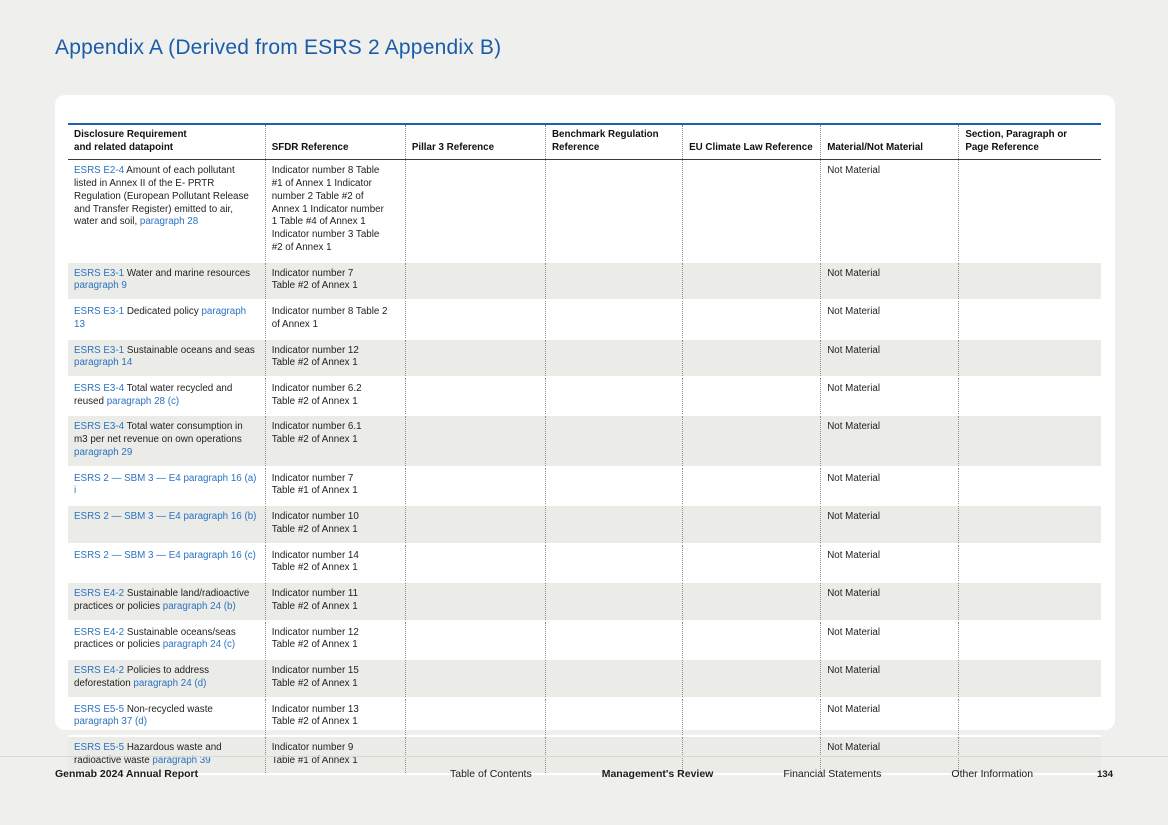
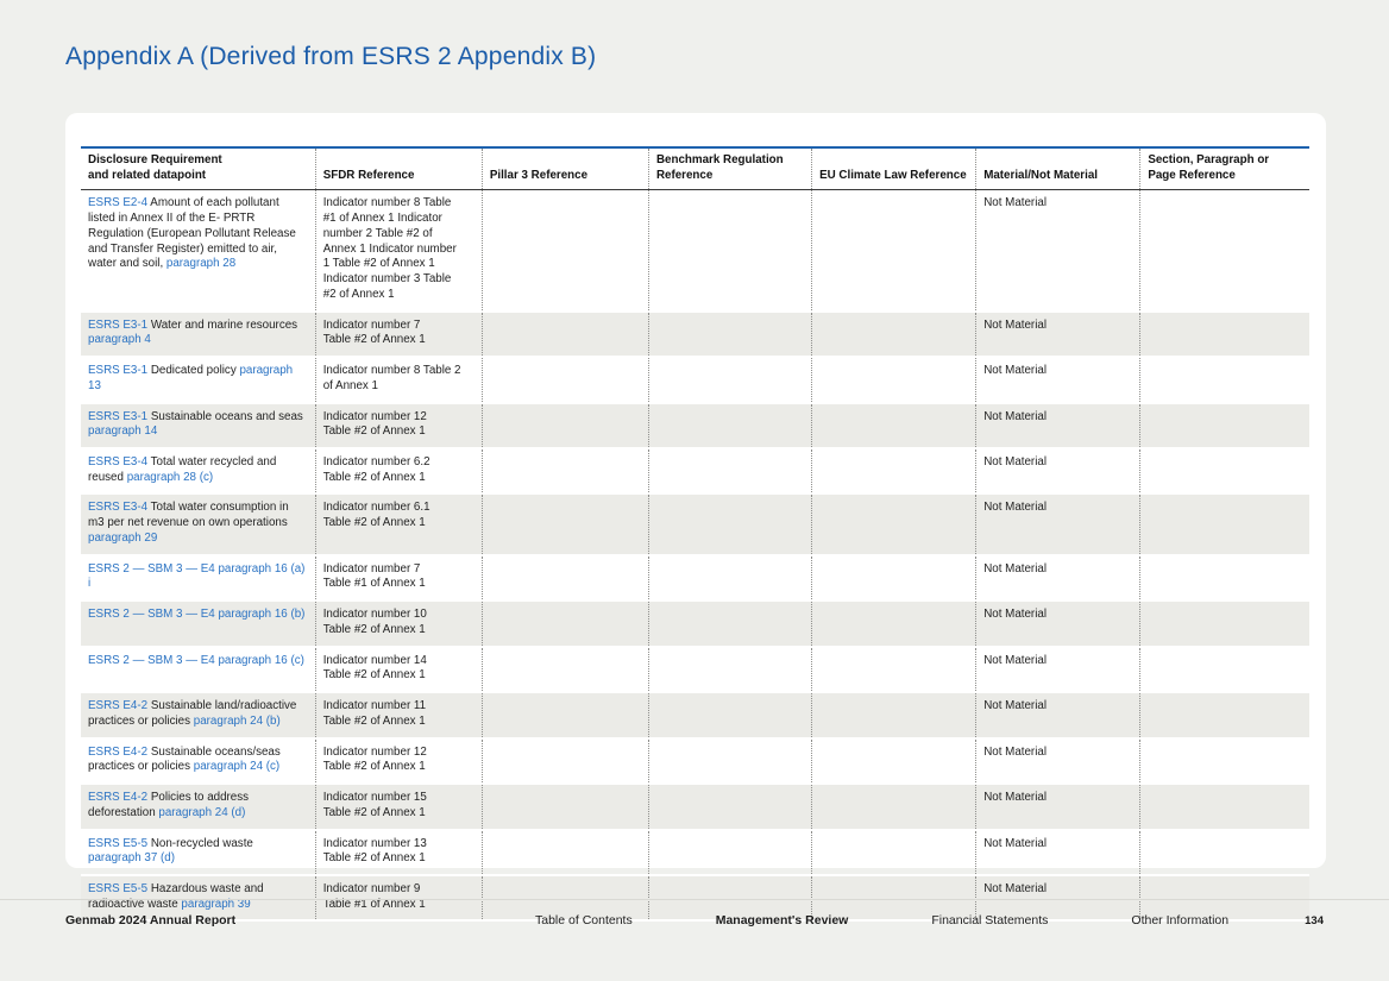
  Appendix A (Derived from ESRS 2 Appendix B)
  Disclosure Requirementand related datapoint	SFDR Reference	Pillar 3 Reference	Benchmark RegulationReference	EU Climate Law Reference	Material/Not Material	Section, Paragraph orPage Reference
- ESRS E2-4 Amount of each pollutant listed in Annex II of the E- PRTR Regulation (European Pollutant Release and Transfer Register) emitted to air, water and soil, paragraph 28	Indicator number 8 Table #1 of Annex 1 Indicator number 2 Table #2 of Annex 1 Indicator number 1 Table #4 of Annex 1 Indicator number 3 Table #2 of Annex 1				Not Material
+ ESRS E2-4 Amount of each pollutant listed in Annex II of the E- PRTR Regulation (European Pollutant Release and Transfer Register) emitted to air, water and soil, paragraph 28	Indicator number 8 Table #1 of Annex 1 Indicator number 2 Table #2 of Annex 1 Indicator number 1 Table #2 of Annex 1 Indicator number 3 Table #2 of Annex 1				Not Material
- ESRS E3-1 Water and marine resources paragraph 9	Indicator number 7 Table #2 of Annex 1				Not Material
+ ESRS E3-1 Water and marine resources paragraph 4	Indicator number 7 Table #2 of Annex 1				Not Material
  ESRS E3-1 Dedicated policy paragraph 13	Indicator number 8 Table 2 of Annex 1				Not Material
  ESRS E3-1 Sustainable oceans and seas paragraph 14	Indicator number 12 Table #2 of Annex 1				Not Material
  ESRS E3-4 Total water recycled and reused paragraph 28 (c)	Indicator number 6.2 Table #2 of Annex 1				Not Material
  ESRS E3-4 Total water consumption in m3 per net revenue on own operations paragraph 29	Indicator number 6.1 Table #2 of Annex 1				Not Material
  ESRS 2 — SBM 3 — E4 paragraph 16 (a) i	Indicator number 7 Table #1 of Annex 1				Not Material
  ESRS 2 — SBM 3 — E4 paragraph 16 (b)	Indicator number 10 Table #2 of Annex 1				Not Material
  ESRS 2 — SBM 3 — E4 paragraph 16 (c)	Indicator number 14 Table #2 of Annex 1				Not Material
  ESRS E4-2 Sustainable land/radioactive practices or policies paragraph 24 (b)	Indicator number 11 Table #2 of Annex 1				Not Material
  ESRS E4-2 Sustainable oceans/seas practices or policies paragraph 24 (c)	Indicator number 12 Table #2 of Annex 1				Not Material
  ESRS E4-2 Policies to address deforestation paragraph 24 (d)	Indicator number 15 Table #2 of Annex 1				Not Material
  ESRS E5-5 Non-recycled waste paragraph 37 (d)	Indicator number 13 Table #2 of Annex 1				Not Material
  ESRS E5-5 Hazardous waste and radioactive waste paragraph 39	Indicator number 9 Table #1 of Annex 1				Not Material
  Genmab 2024 Annual Report
  Table of Contents
  Management's Review
  Financial Statements
  Other Information
  134
